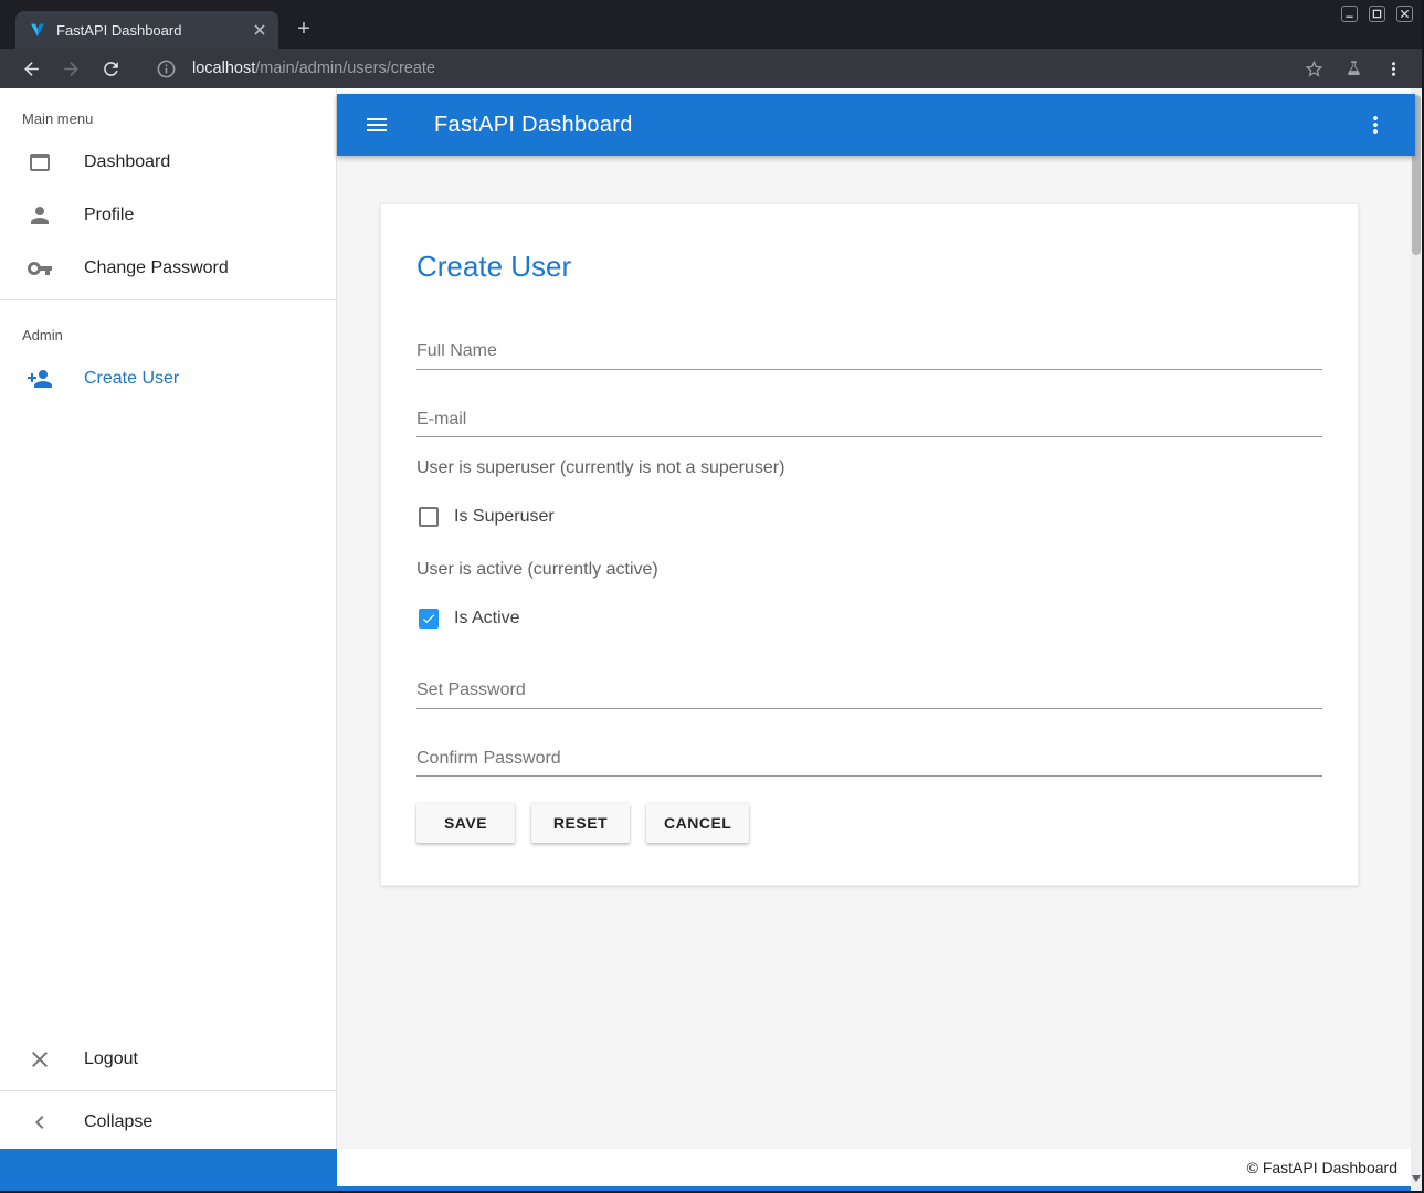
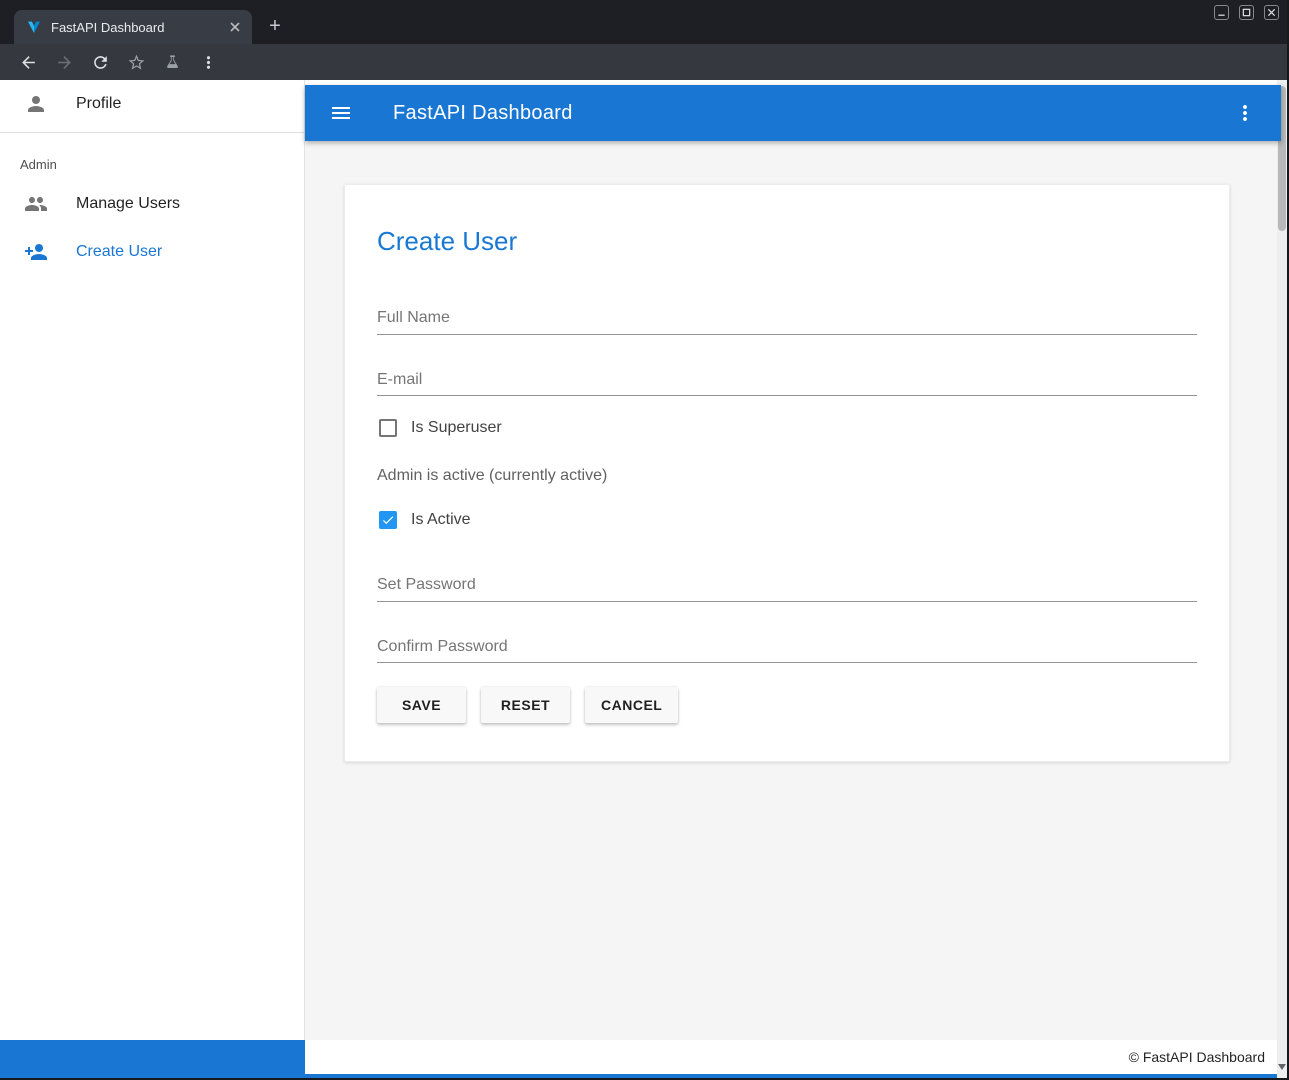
  FastAPI Dashboard
  +
- localhost/main/admin/users/create
- Main menu
- Dashboard
  Profile
- Change Password
  Admin
+ Manage Users
  Create User
- Logout
- Collapse
  FastAPI Dashboard
  Create User
  Full Name
  E-mail
- User is superuser (currently is not a superuser)
  Is Superuser
- User is active (currently active)
+ Admin is active (currently active)
  Is Active
  Set Password
  Confirm Password
  SAVE
  RESET
  CANCEL
  © FastAPI Dashboard
